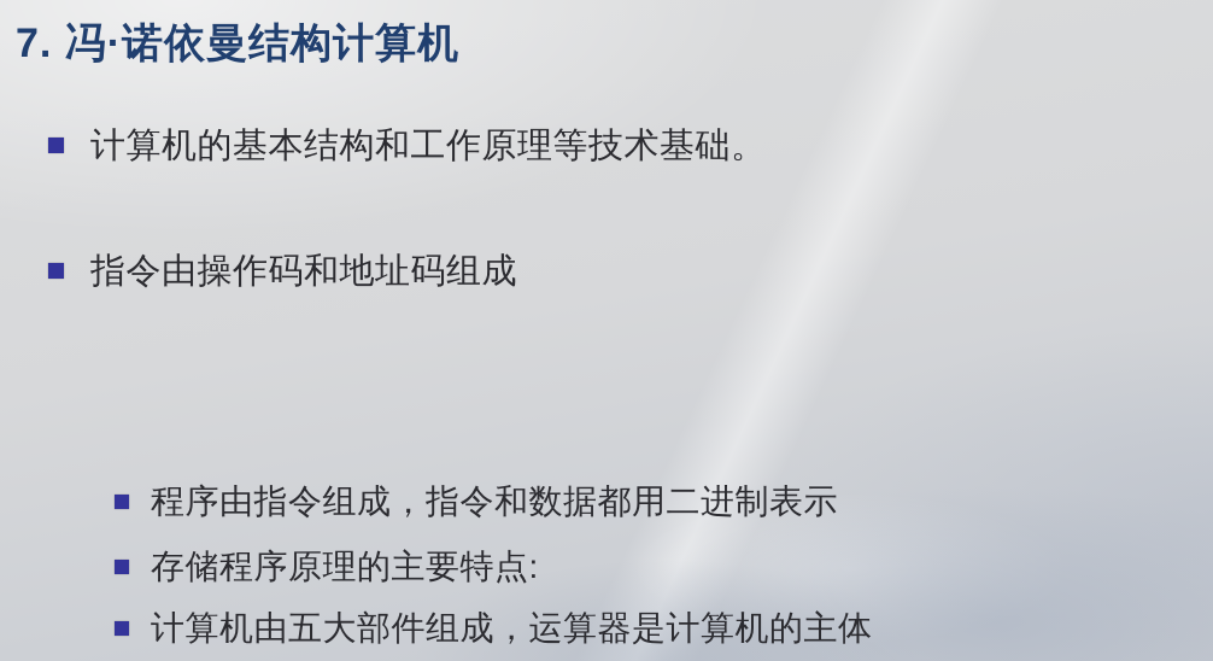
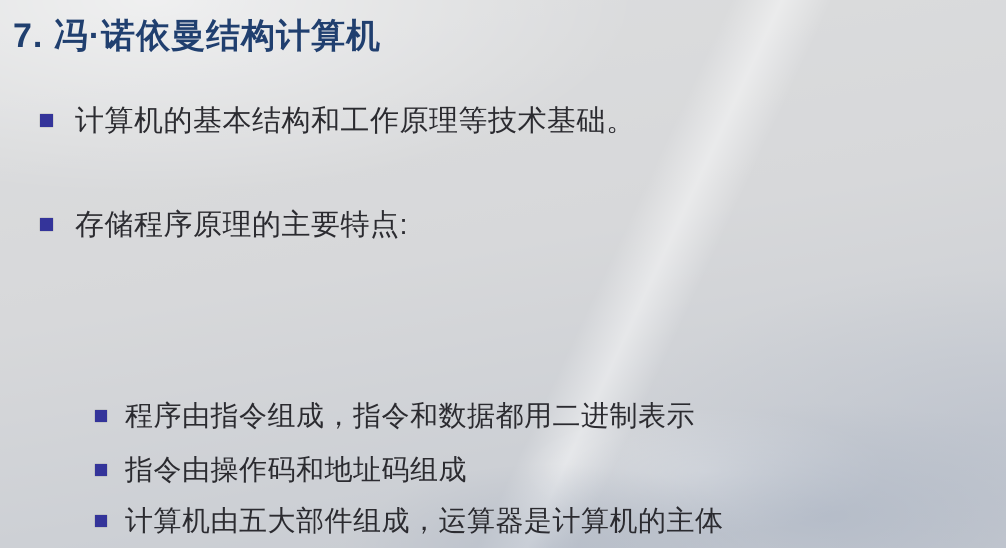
  7. 冯·诺依曼结构计算机
  计算机的基本结构和工作原理等技术基础。
- 指令由操作码和地址码组成
+ 存储程序原理的主要特点:
  程序由指令组成，指令和数据都用二进制表示
- 存储程序原理的主要特点:
+ 指令由操作码和地址码组成
  计算机由五大部件组成，运算器是计算机的主体
